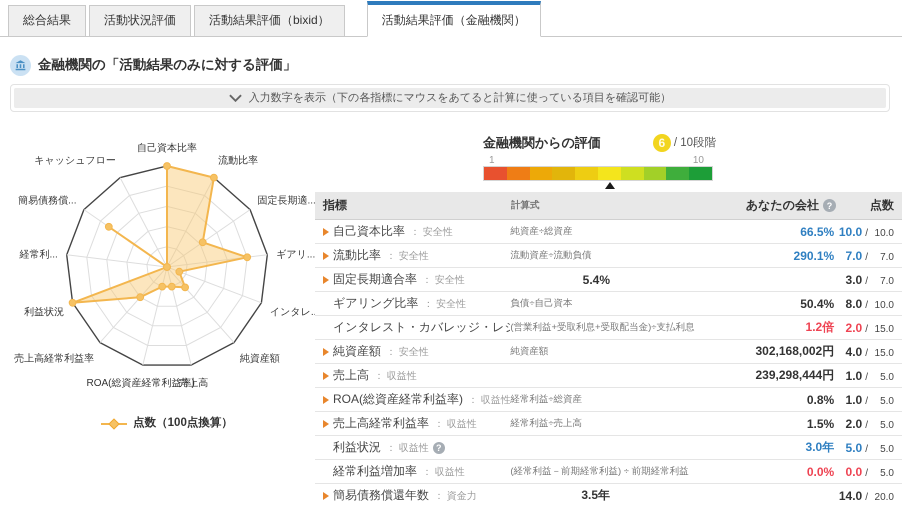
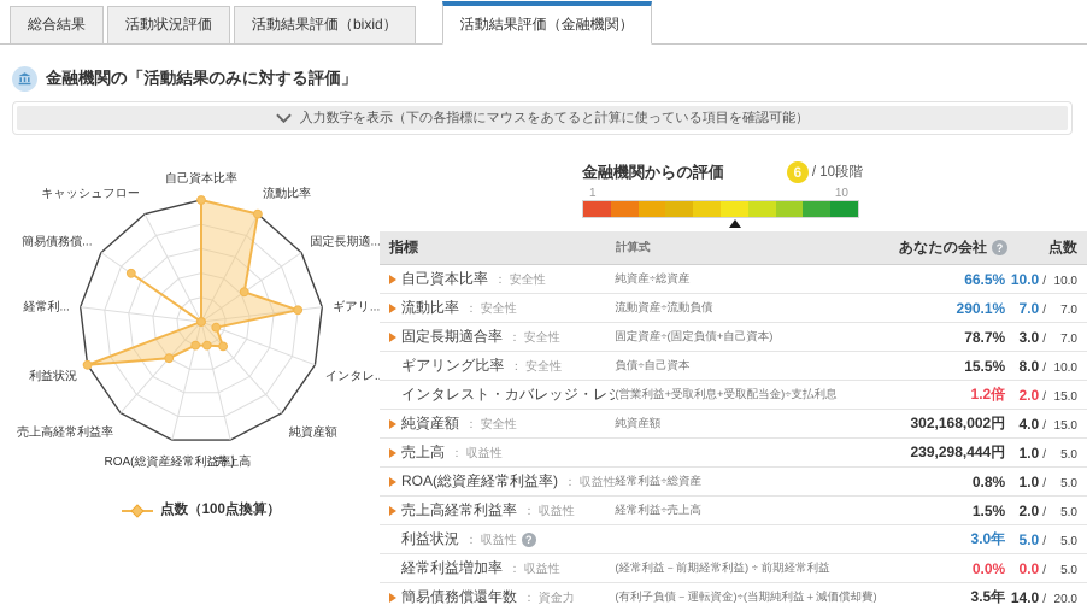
  総合結果
  活動状況評価
  活動結果評価（bixid）
  活動結果評価（金融機関）
  金融機関の「活動結果のみに対する評価」
  入力数字を表示（下の各指標にマウスをあてると計算に使っている項目を確認可能）
  自己資本比率
  流動比率
  固定長期適..
  ギアリ...
  インタレ.
  純資産額
  売上高
  ROA(総資産経常利益率)
  売上高経常利益率
  利益状況
  経常利...
  簡易債務償...
  キャッシュフロー
  点数（100点換算）
  金融機関からの評価
  6
  / 10段階
  1
  10
  指標
  計算式
  あなたの会社
  ?
  点数
  自己資本比率
  ： 安全性
  純資産÷総資産
  66.5%
  10.0
  /
  10.0
  流動比率
  ： 安全性
  流動資産÷流動負債
  290.1%
  7.0
  /
  7.0
  固定長期適合率
  ： 安全性
+ 固定資産÷(固定負債+自己資本)
- 5.4%
+ 78.7%
  3.0
  /
  7.0
  ギアリング比率
  ： 安全性
  負債÷自己資本
- 50.4%
+ 15.5%
  8.0
  /
  10.0
  インタレスト・カバレッジ・レ
  (営業利益+受取利息+受取配当金)÷支払利息
  1.2倍
  2.0
  /
  15.0
  純資産額
  ： 安全性
  純資産額
  302,168,002円
  4.0
  /
  15.0
  売上高
  ： 収益性
  239,298,444円
  1.0
  /
  5.0
  ROA(総資産経常利益率)
  ： 収益性
  経常利益÷総資産
  0.8%
  1.0
  /
  5.0
  売上高経常利益率
  ： 収益性
  経常利益÷売上高
  1.5%
  2.0
  /
  5.0
  利益状況
  ： 収益性
  ?
  3.0年
  5.0
  /
  5.0
  経常利益増加率
  ： 収益性
  (経常利益－前期経常利益) ÷ 前期経常利益
  0.0%
  0.0
  /
  5.0
  簡易債務償還年数
  ： 資金力
+ (有利子負債－運転資金)÷(当期純利益＋減価償却費)
  3.5年
  14.0
  /
  20.0
